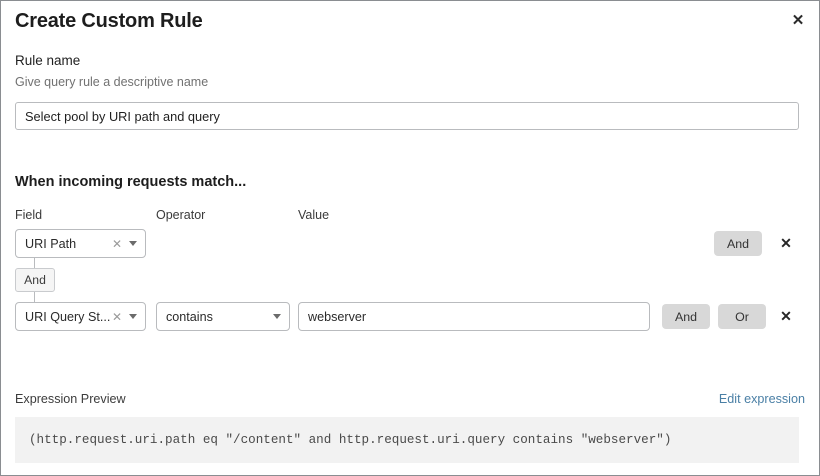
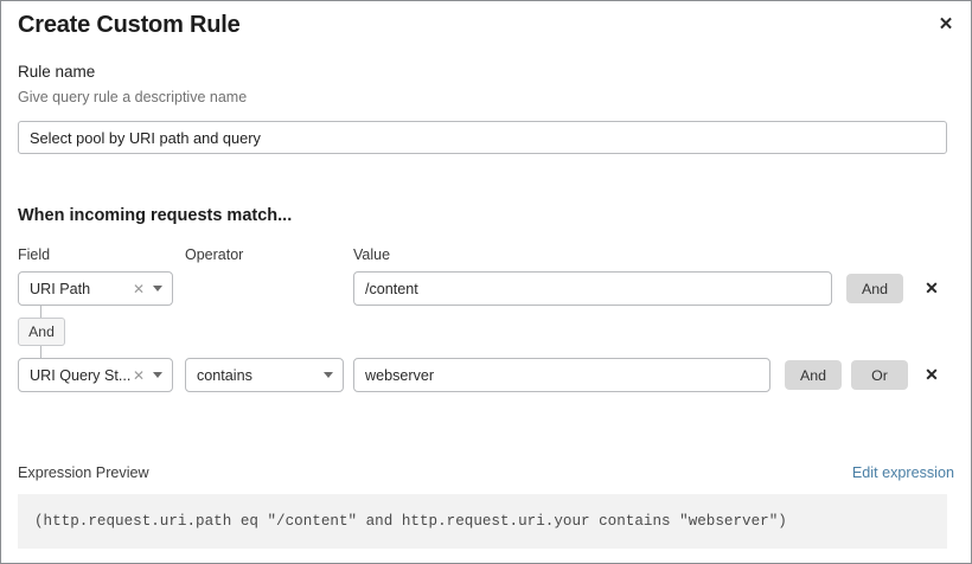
  Create Custom Rule
  ✕
  Rule name
  Give query rule a descriptive name
  Select pool by URI path and query
  When incoming requests match...
  Field
  Operator
  Value
  And
  URI Path
  ✕
+ /content
  And
  ✕
  URI Query St...
  ✕
  contains
  webserver
  And
  Or
  ✕
  Expression Preview
  Edit expression
- (http.request.uri.path eq "/content" and http.request.uri.query contains "webserver")
+ (http.request.uri.path eq "/content" and http.request.uri.your contains "webserver")
